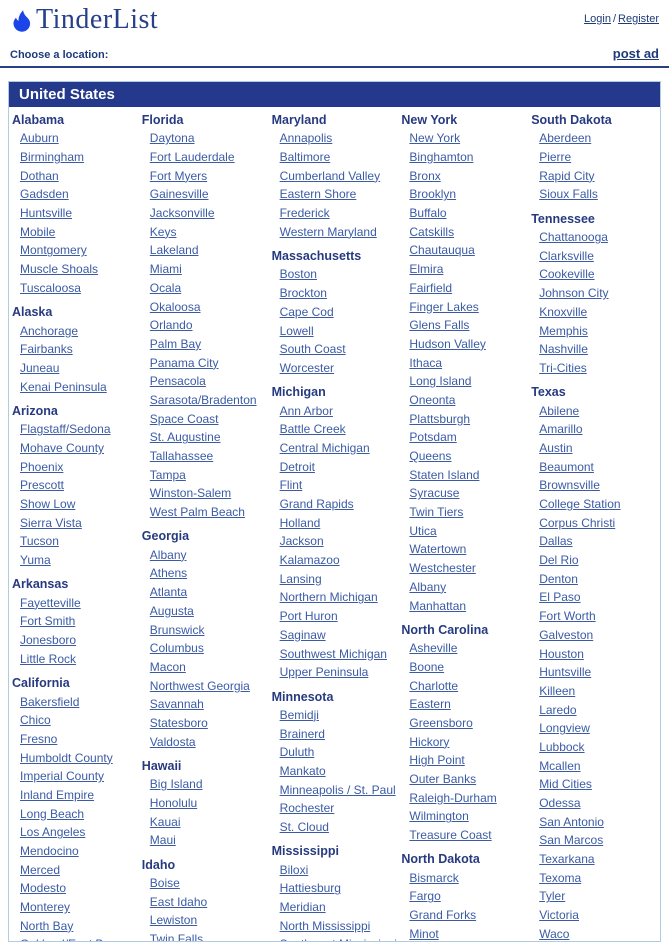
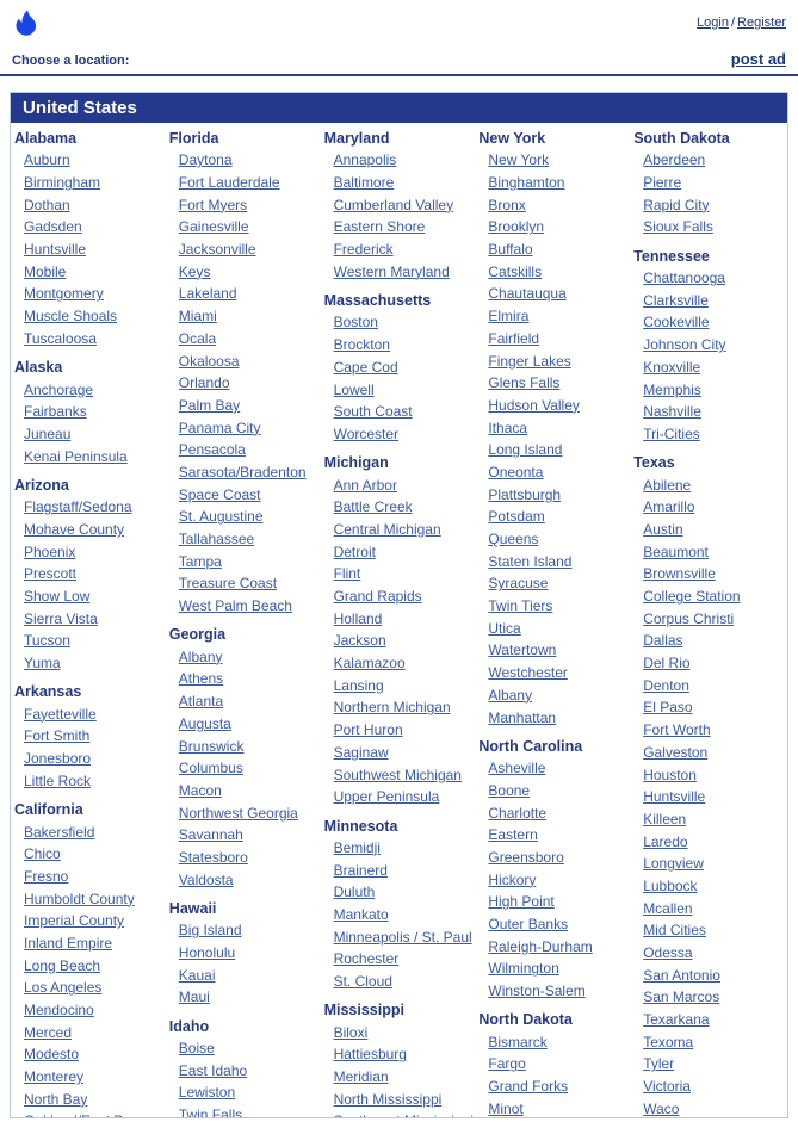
- TinderList
  Login / Register
  Choose a location:
  post ad
  United States
  Alabama
  Auburn
  Birmingham
  Dothan
  Gadsden
  Huntsville
  Mobile
  Montgomery
  Muscle Shoals
  Tuscaloosa
  Alaska
  Anchorage
  Fairbanks
  Juneau
  Kenai Peninsula
  Arizona
  Flagstaff/Sedona
  Mohave County
  Phoenix
  Prescott
  Show Low
  Sierra Vista
  Tucson
  Yuma
  Arkansas
  Fayetteville
  Fort Smith
  Jonesboro
  Little Rock
  California
  Bakersfield
  Chico
  Fresno
  Humboldt County
  Imperial County
  Inland Empire
  Long Beach
  Los Angeles
  Mendocino
  Merced
  Modesto
  Monterey
  North Bay
  Florida
  Daytona
  Fort Lauderdale
  Fort Myers
  Gainesville
  Jacksonville
  Keys
  Lakeland
  Miami
  Ocala
  Okaloosa
  Orlando
  Palm Bay
  Panama City
  Pensacola
  Sarasota/Bradenton
  Space Coast
  St. Augustine
  Tallahassee
  Tampa
- Winston-Salem
+ Treasure Coast
  West Palm Beach
  Georgia
  Albany
  Athens
  Atlanta
  Augusta
  Brunswick
  Columbus
  Macon
  Northwest Georgia
  Savannah
  Statesboro
  Valdosta
  Hawaii
  Big Island
  Honolulu
  Kauai
  Maui
  Idaho
  Boise
  East Idaho
  Lewiston
  Twin Falls
  Maryland
  Annapolis
  Baltimore
  Cumberland Valley
  Eastern Shore
  Frederick
  Western Maryland
  Massachusetts
  Boston
  Brockton
  Cape Cod
  Lowell
  South Coast
  Worcester
  Michigan
  Ann Arbor
  Battle Creek
  Central Michigan
  Detroit
  Flint
  Grand Rapids
  Holland
  Jackson
  Kalamazoo
  Lansing
  Northern Michigan
  Port Huron
  Saginaw
  Southwest Michigan
  Upper Peninsula
  Minnesota
  Bemidji
  Brainerd
  Duluth
  Mankato
  Minneapolis / St. Paul
  Rochester
  St. Cloud
  Mississippi
  Biloxi
  Hattiesburg
  Meridian
  North Mississippi
  New York
  New York
  Binghamton
  Bronx
  Brooklyn
  Buffalo
  Catskills
  Chautauqua
  Elmira
  Fairfield
  Finger Lakes
  Glens Falls
  Hudson Valley
  Ithaca
  Long Island
  Oneonta
  Plattsburgh
  Potsdam
  Queens
  Staten Island
  Syracuse
  Twin Tiers
  Utica
  Watertown
  Westchester
  Albany
  Manhattan
  North Carolina
  Asheville
  Boone
  Charlotte
  Eastern
  Greensboro
  Hickory
  High Point
  Outer Banks
  Raleigh-Durham
  Wilmington
- Treasure Coast
+ Winston-Salem
  North Dakota
  Bismarck
  Fargo
  Grand Forks
  Minot
  South Dakota
  Aberdeen
  Pierre
  Rapid City
  Sioux Falls
  Tennessee
  Chattanooga
  Clarksville
  Cookeville
  Johnson City
  Knoxville
  Memphis
  Nashville
  Tri-Cities
  Texas
  Abilene
  Amarillo
  Austin
  Beaumont
  Brownsville
  College Station
  Corpus Christi
  Dallas
  Del Rio
  Denton
  El Paso
  Fort Worth
  Galveston
  Houston
  Huntsville
  Killeen
  Laredo
  Longview
  Lubbock
  Mcallen
  Mid Cities
  Odessa
  San Antonio
  San Marcos
  Texarkana
  Texoma
  Tyler
  Victoria
  Waco
